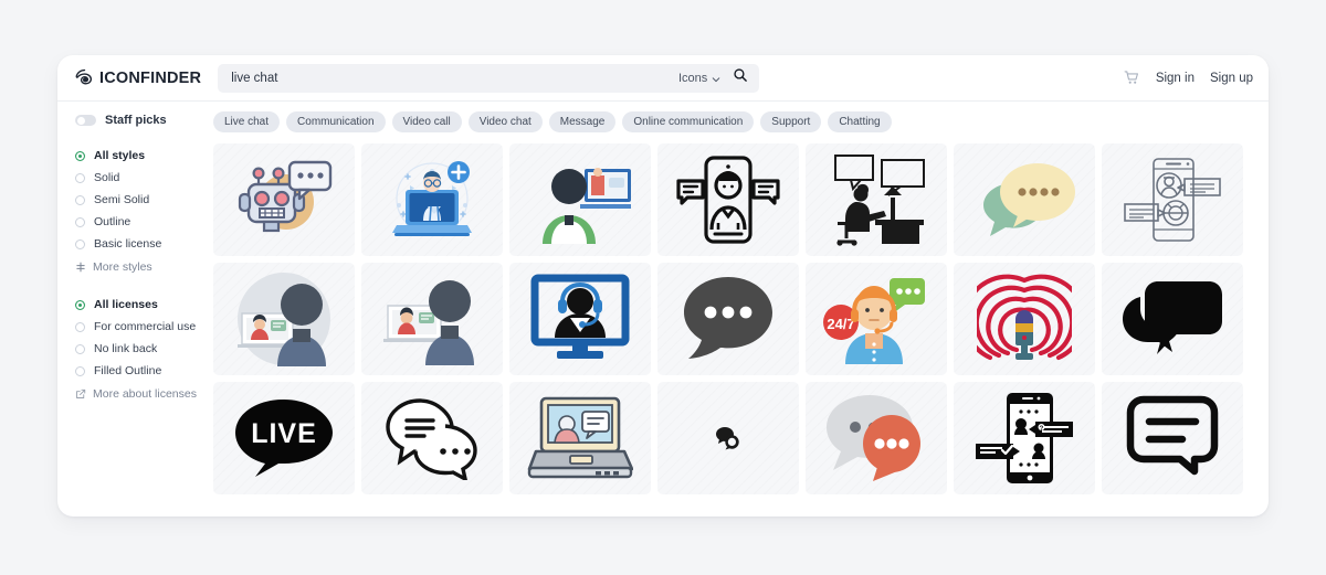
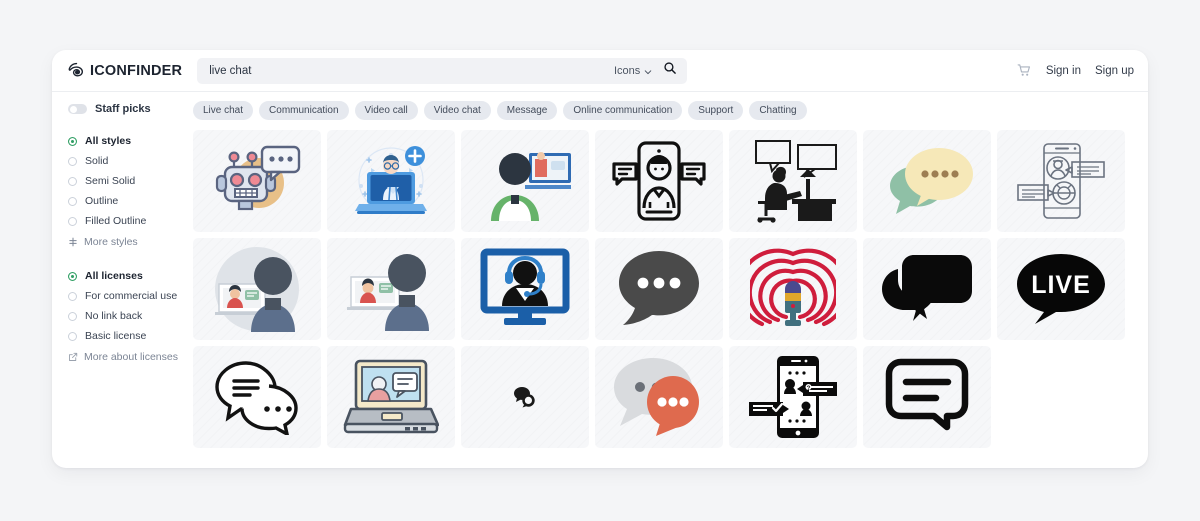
  ICONFINDER
  live chat
  Icons
  Sign in
  Sign up
  Staff picks
  All styles
  Solid
  Semi Solid
  Outline
- Basic license
+ Filled Outline
  More styles
  All licenses
  For commercial use
  No link back
- Filled Outline
+ Basic license
  More about licenses
  Live chat
  Communication
  Video call
  Video chat
  Message
  Online communication
  Support
  Chatting
- 24/7
  LIVE
